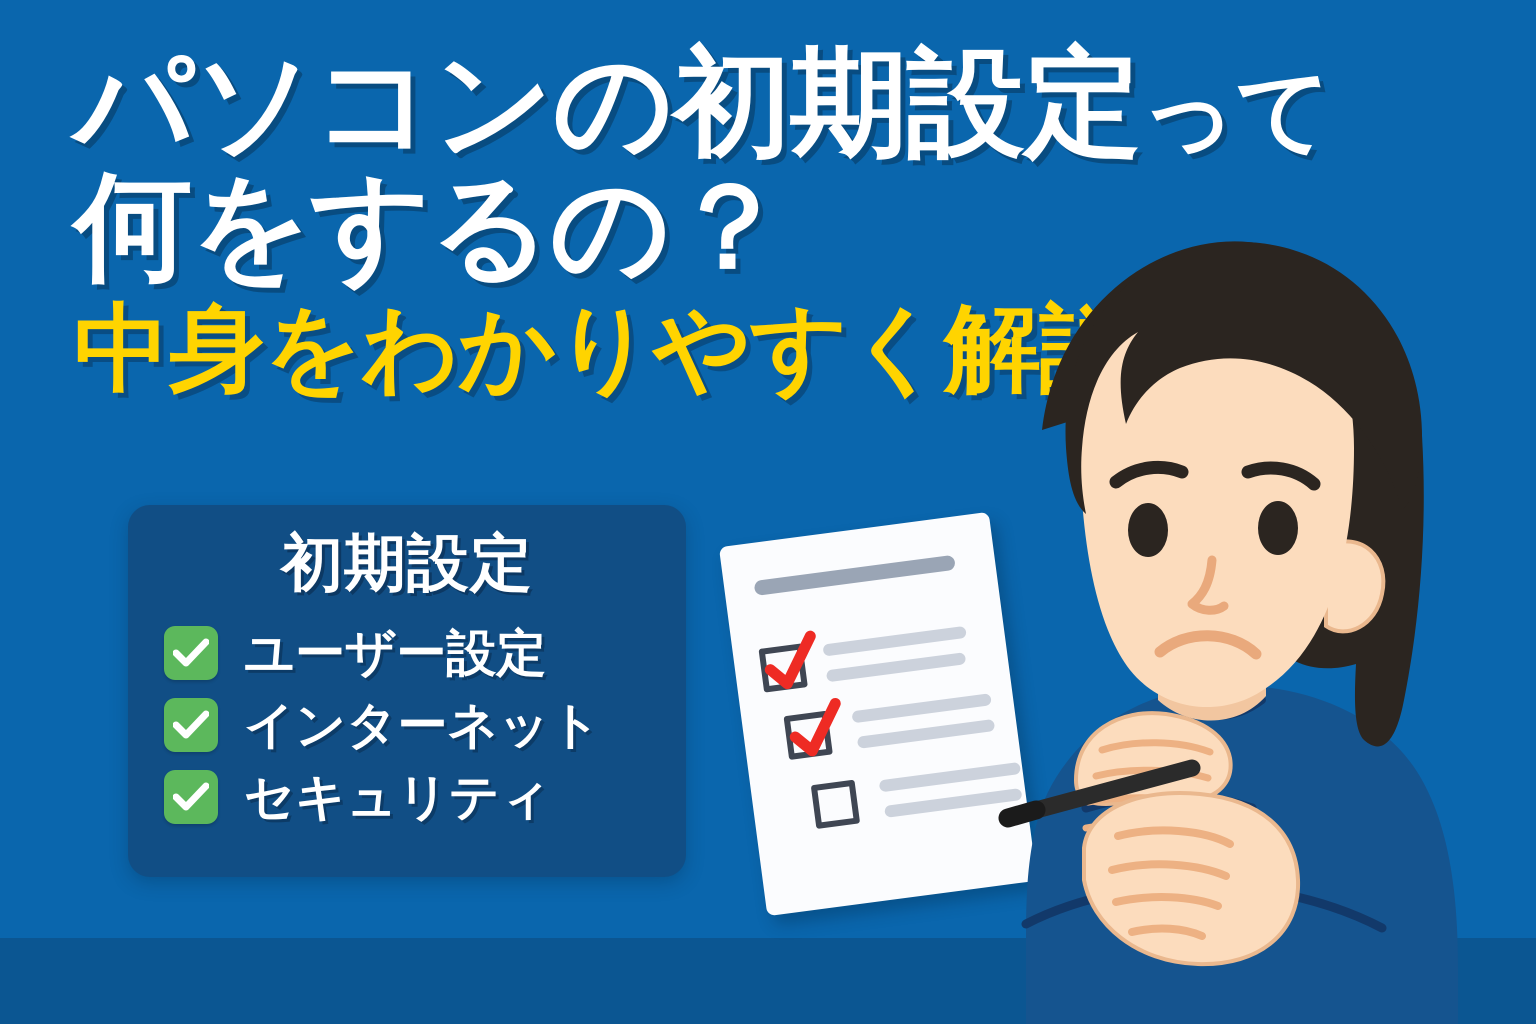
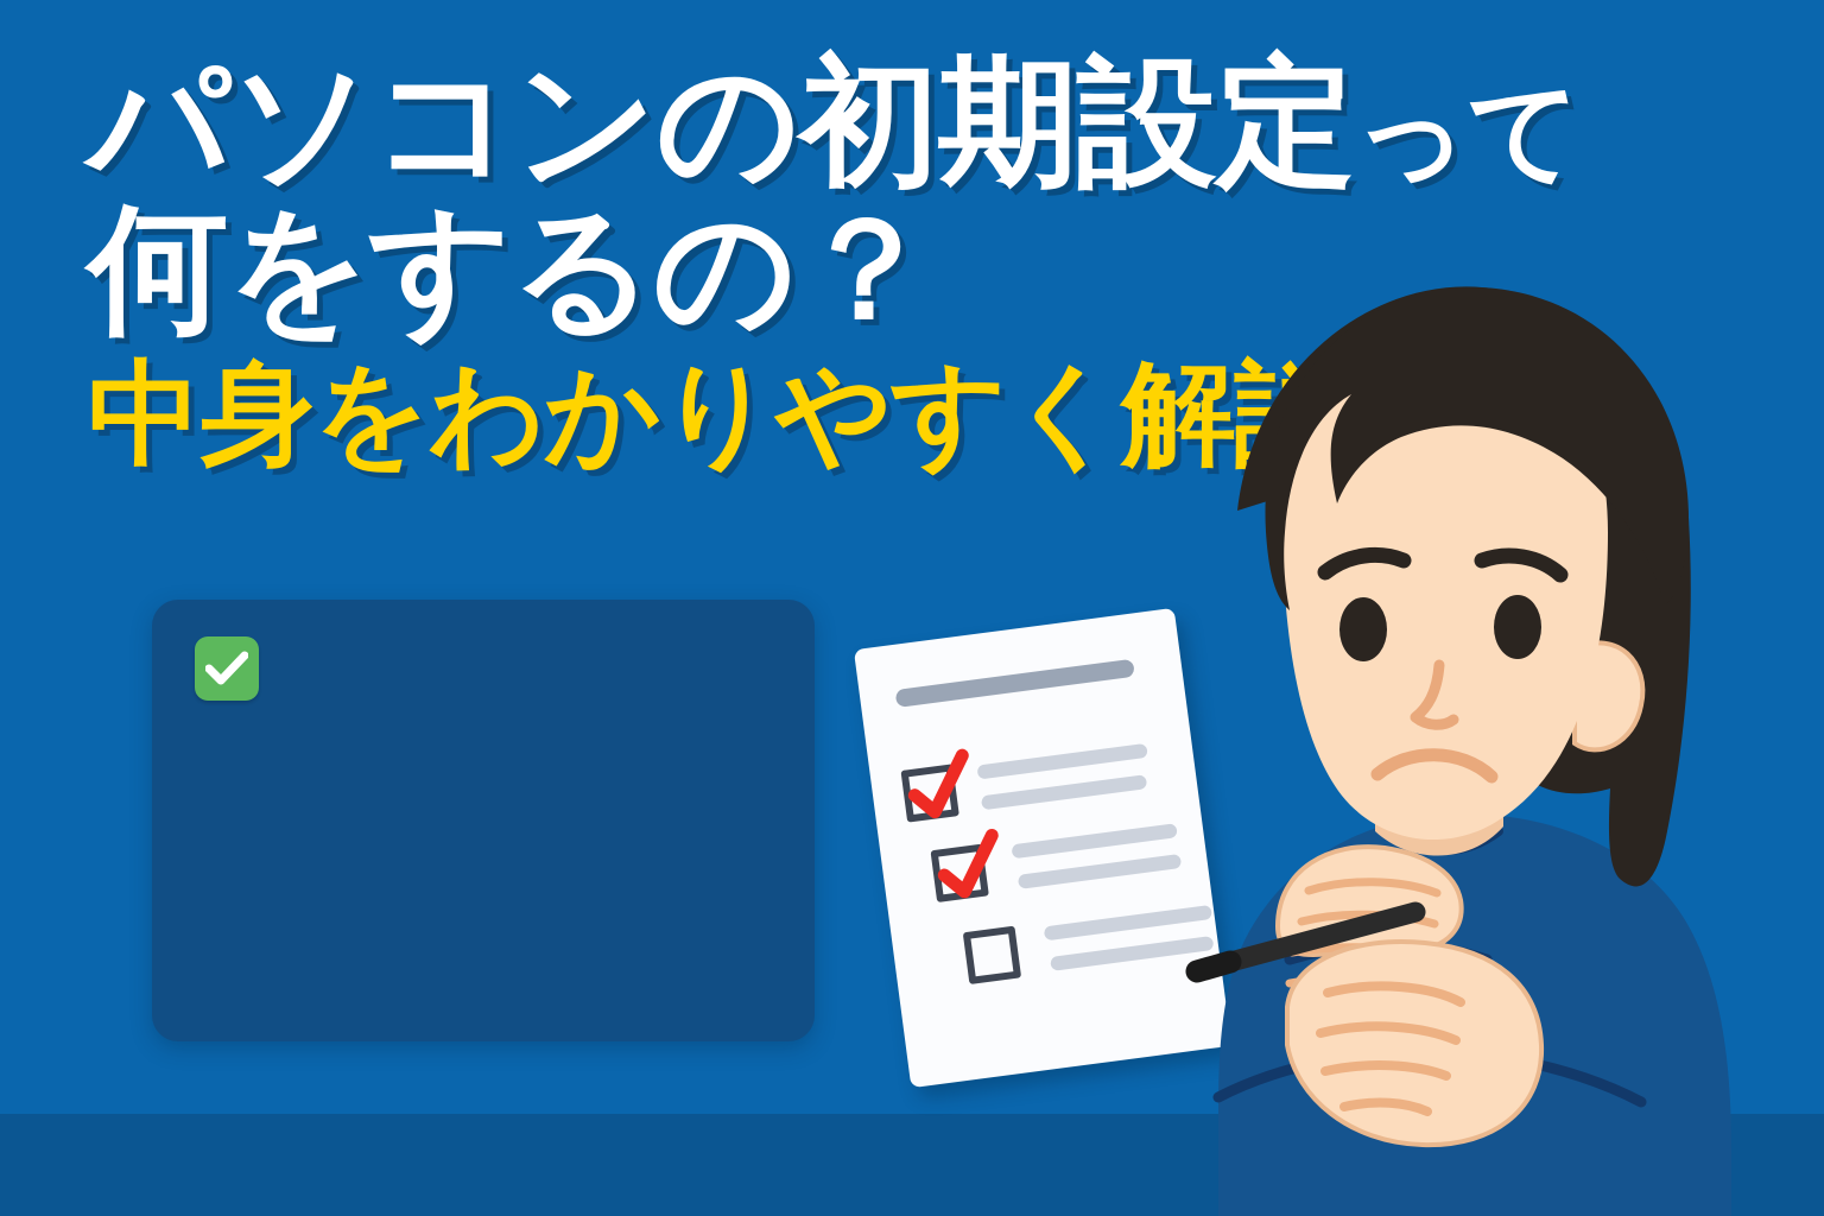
  パソコンの初期設定って
  何をするの？
  中身をわかりやすく解
- 初期設定
- ユーザー設定
- インターネット
- セキュリティ
